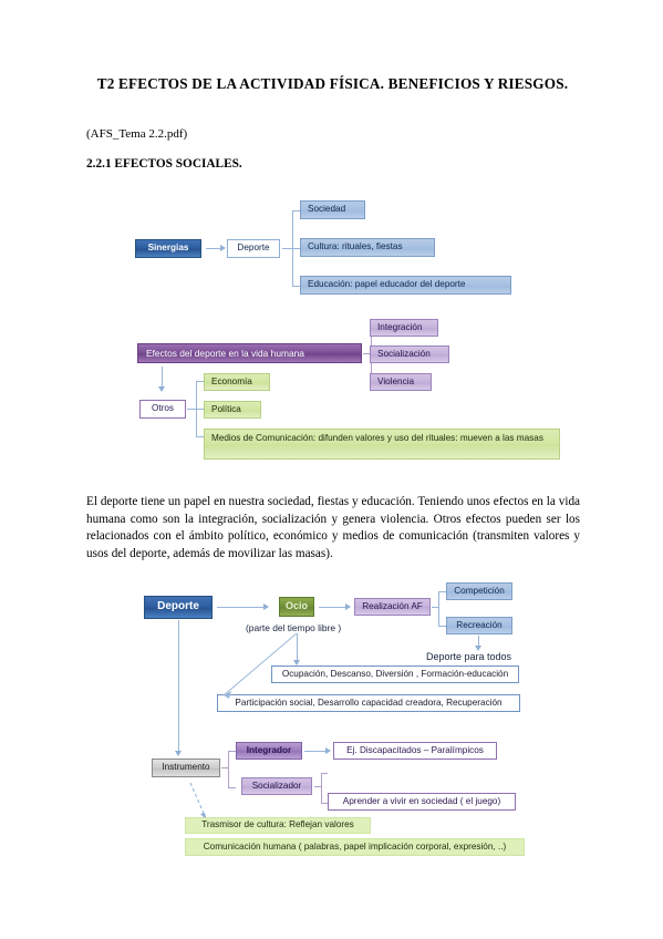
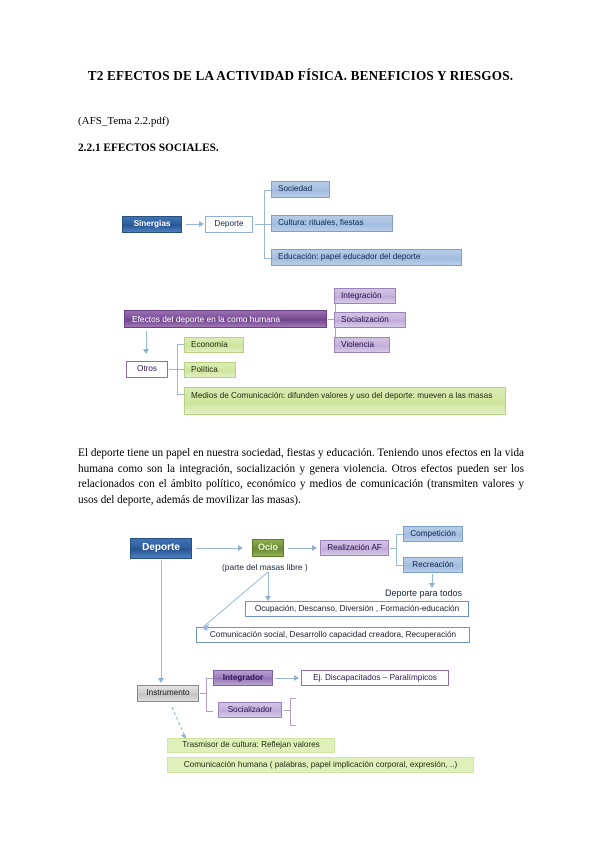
  T2 EFECTOS DE LA ACTIVIDAD FÍSICA. BENEFICIOS Y RIESGOS.
  (AFS_Tema 2.2.pdf)
  2.2.1 EFECTOS SOCIALES.
  El deporte tiene un papel en nuestra sociedad, fiestas y educación. Teniendo unos efectos en la vida humana como son la integración, socialización y genera violencia. Otros efectos pueden ser los relacionados con el ámbito político, económico y medios de comunicación (transmiten valores y usos del deporte, además de movilizar las masas).
  Sinergias
  Deporte
  Sociedad
  Cultura: rituales, fiestas
  Educación: papel educador del deporte
- Efectos del deporte en la vida humana
+ Efectos del deporte en la como humana
  Integración
  Socialización
  Violencia
  Otros
  Economía
  Política
- Medios de Comunicación: difunden valores y uso del rituales: mueven a las masas
+ Medios de Comunicación: difunden valores y uso del deporte: mueven a las masas
  Deporte
  Ocio
- (parte del tiempo libre )
+ (parte del masas libre )
  Realización AF
  Competición
  Recreación
  Deporte para todos
  Ocupación, Descanso, Diversión , Formación-educación
- Participación social, Desarrollo capacidad creadora, Recuperación
+ Comunicación social, Desarrollo capacidad creadora, Recuperación
  Instrumento
  Integrador
  Ej. Discapacitados – Paralímpicos
  Socializador
- Aprender a vivir en sociedad ( el juego)
  Trasmisor de cultura: Reflejan valores
  Comunicación humana ( palabras, papel implicación corporal, expresión, ..)
